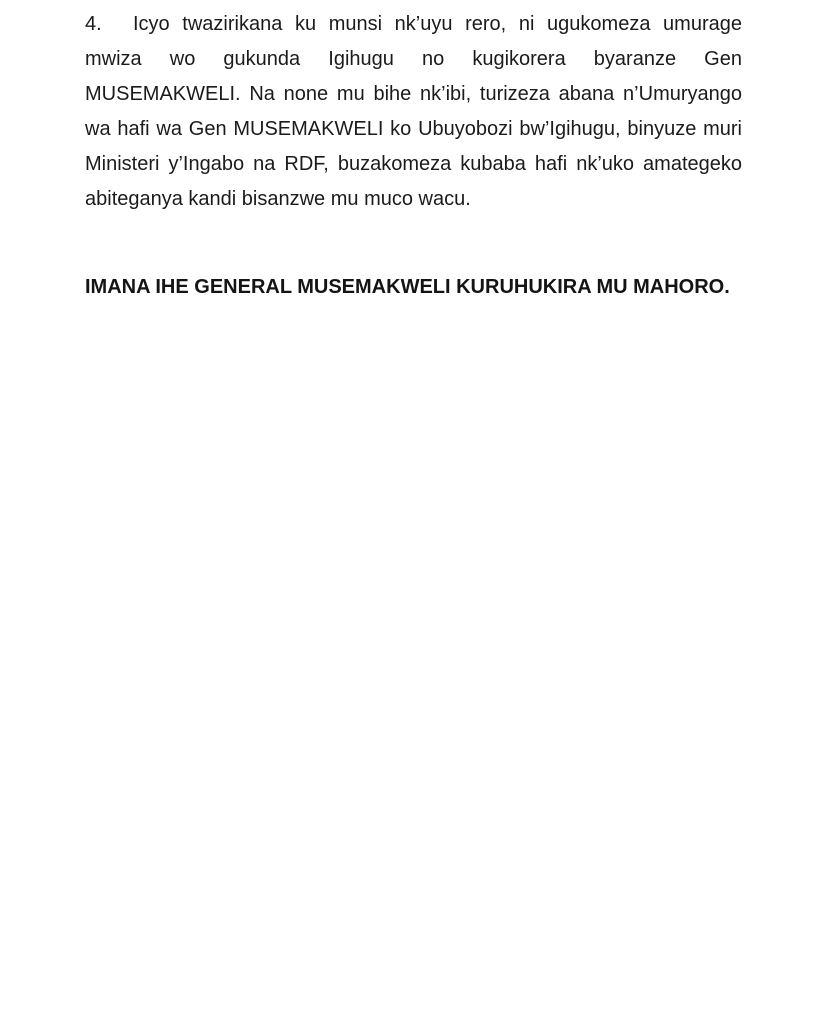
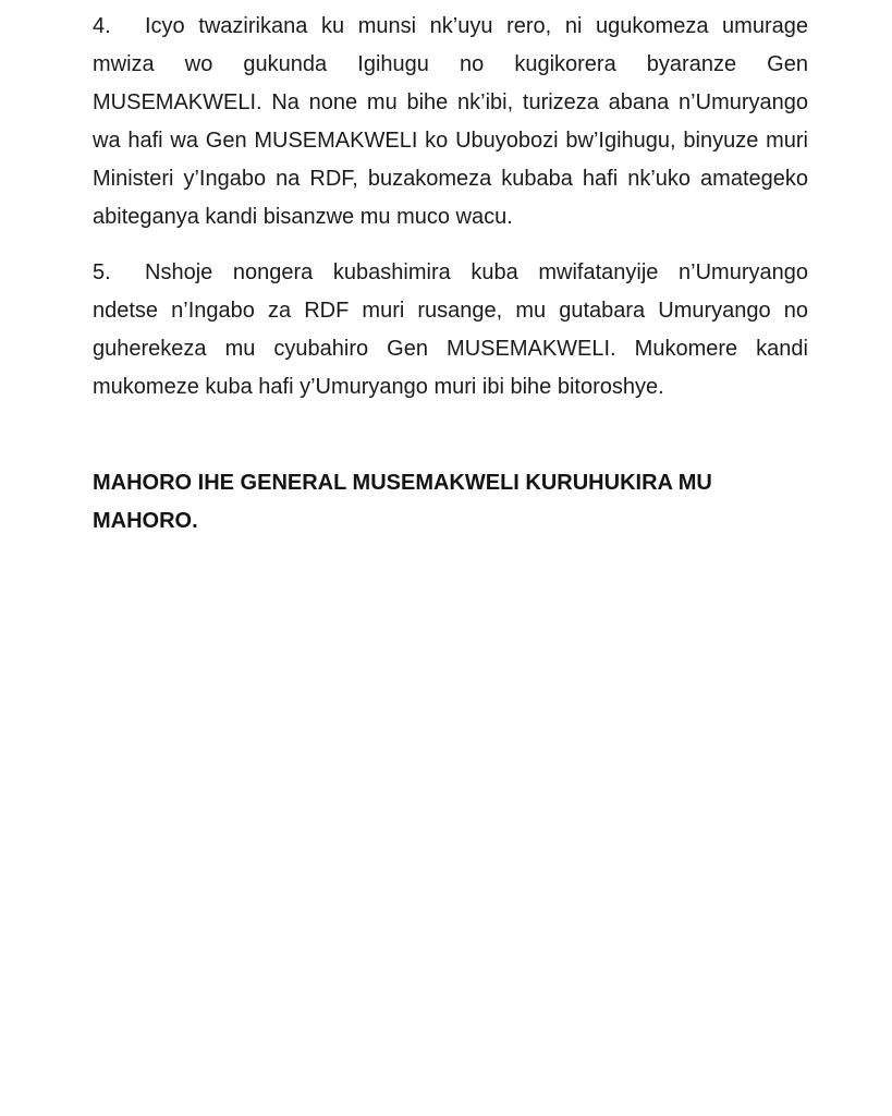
  4. Icyo twazirikana ku munsi nk’uyu rero, ni ugukomeza umurage mwiza wo gukunda Igihugu no kugikorera byaranze Gen MUSEMAKWELI. Na none mu bihe nk’ibi, turizeza abana n’Umuryango wa hafi wa Gen MUSEMAKWELI ko Ubuyobozi bw’Igihugu, binyuze muri Ministeri y’Ingabo na RDF, buzakomeza kubaba hafi nk’uko amategeko abiteganya kandi bisanzwe mu muco wacu.
+ 5. Nshoje nongera kubashimira kuba mwifatanyije n’Umuryango ndetse n’Ingabo za RDF muri rusange, mu gutabara Umuryango no guherekeza mu cyubahiro Gen MUSEMAKWELI. Mukomere kandi mukomeze kuba hafi y’Umuryango muri ibi bihe bitoroshye.
- IMANA IHE GENERAL MUSEMAKWELI KURUHUKIRA MU MAHORO.
+ MAHORO IHE GENERAL MUSEMAKWELI KURUHUKIRA MU MAHORO.
